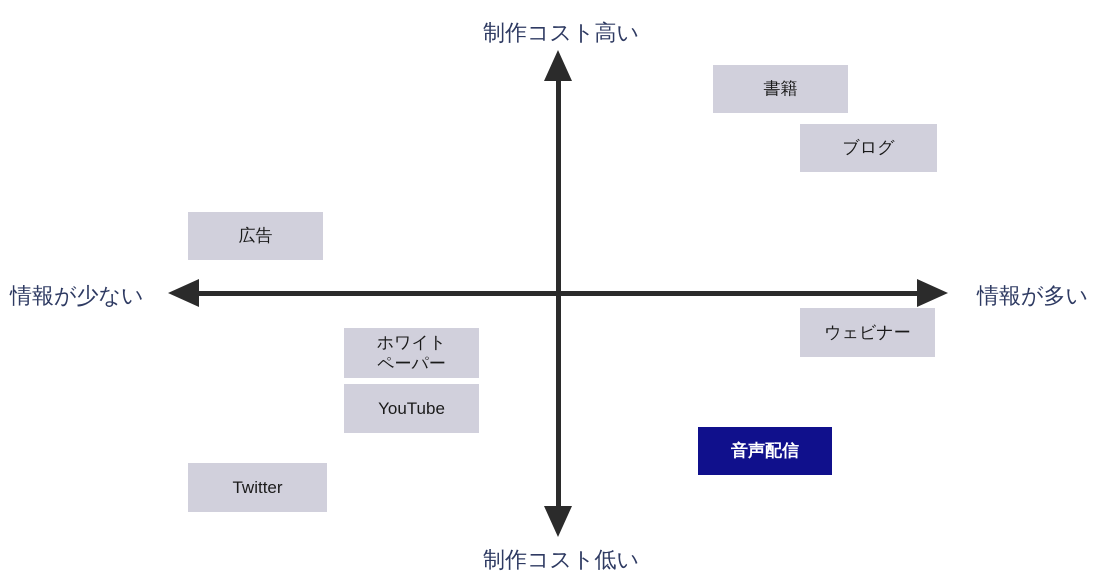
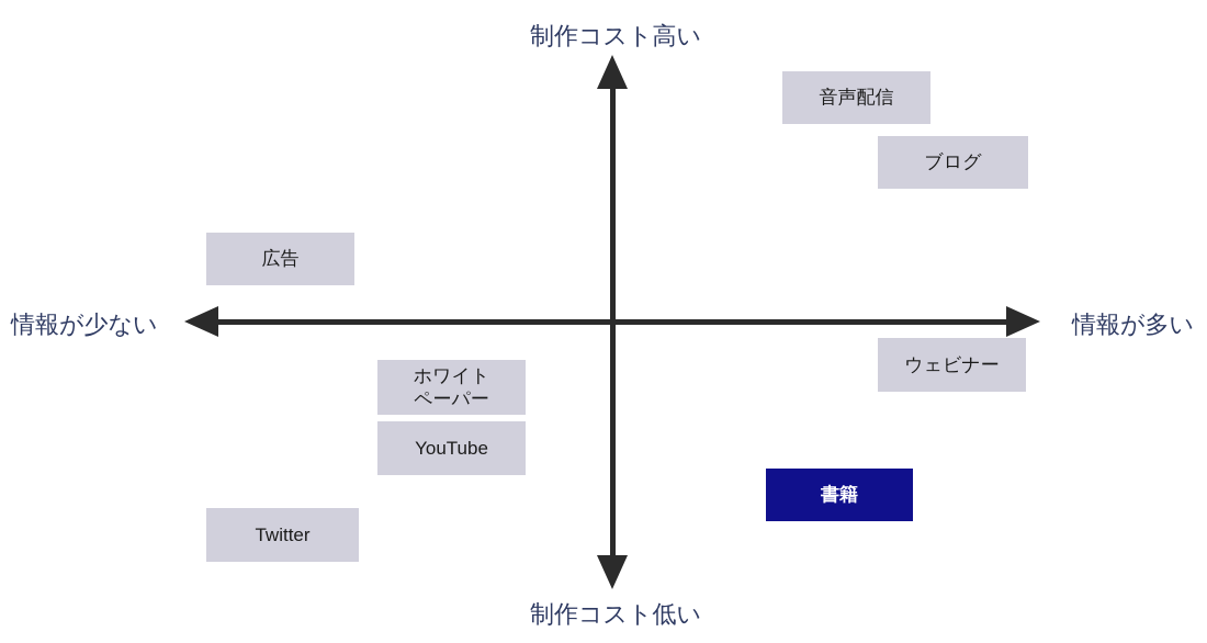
  制作コスト高い
  制作コスト低い
  情報が少ない
  情報が多い
- 書籍
+ 音声配信
  ブログ
  広告
  ウェビナー
  ホワイト
  ペーパー
  YouTube
- 音声配信
+ 書籍
  Twitter
